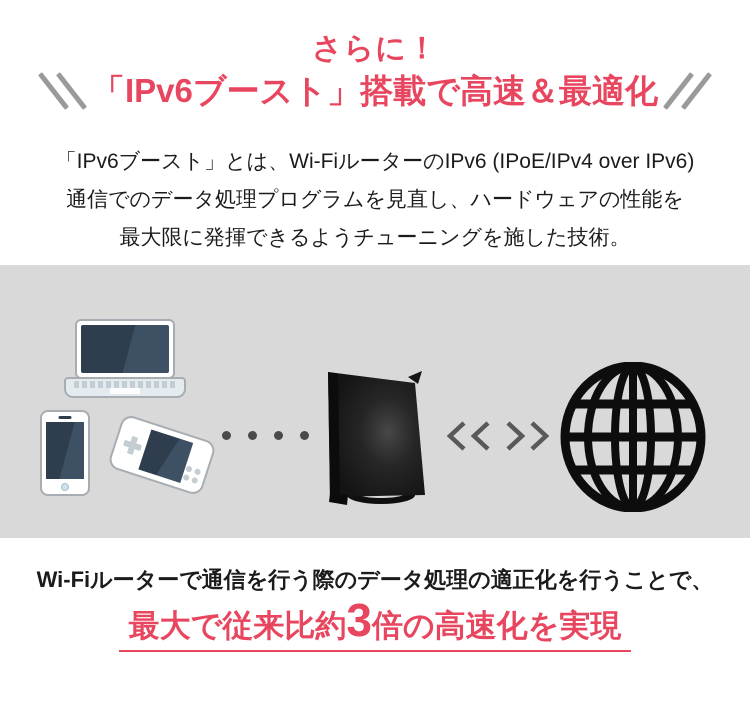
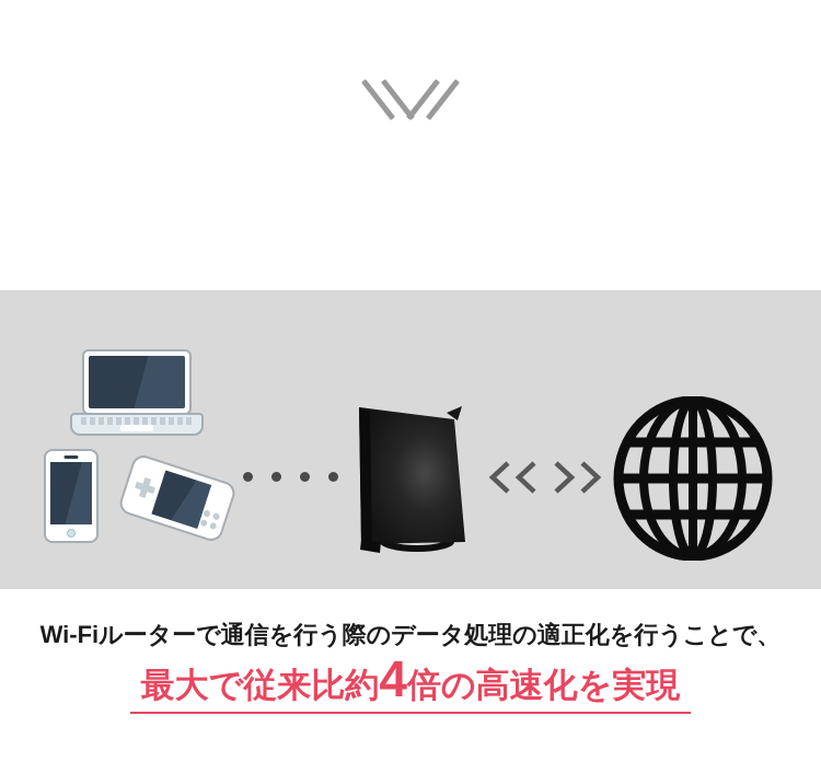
- さらに！
- 「IPv6ブースト」搭載で高速＆最適化
- 「IPv6ブースト」とは、Wi-FiルーターのIPv6 (IPoE/IPv4 over IPv6)
- 通信でのデータ処理プログラムを見直し、ハードウェアの性能を
- 最大限に発揮できるようチューニングを施した技術。
  Wi-Fiルーターで通信を行う際のデータ処理の適正化を行うことで、
- 最大で従来比約3倍の高速化を実現
+ 最大で従来比約4倍の高速化を実現
